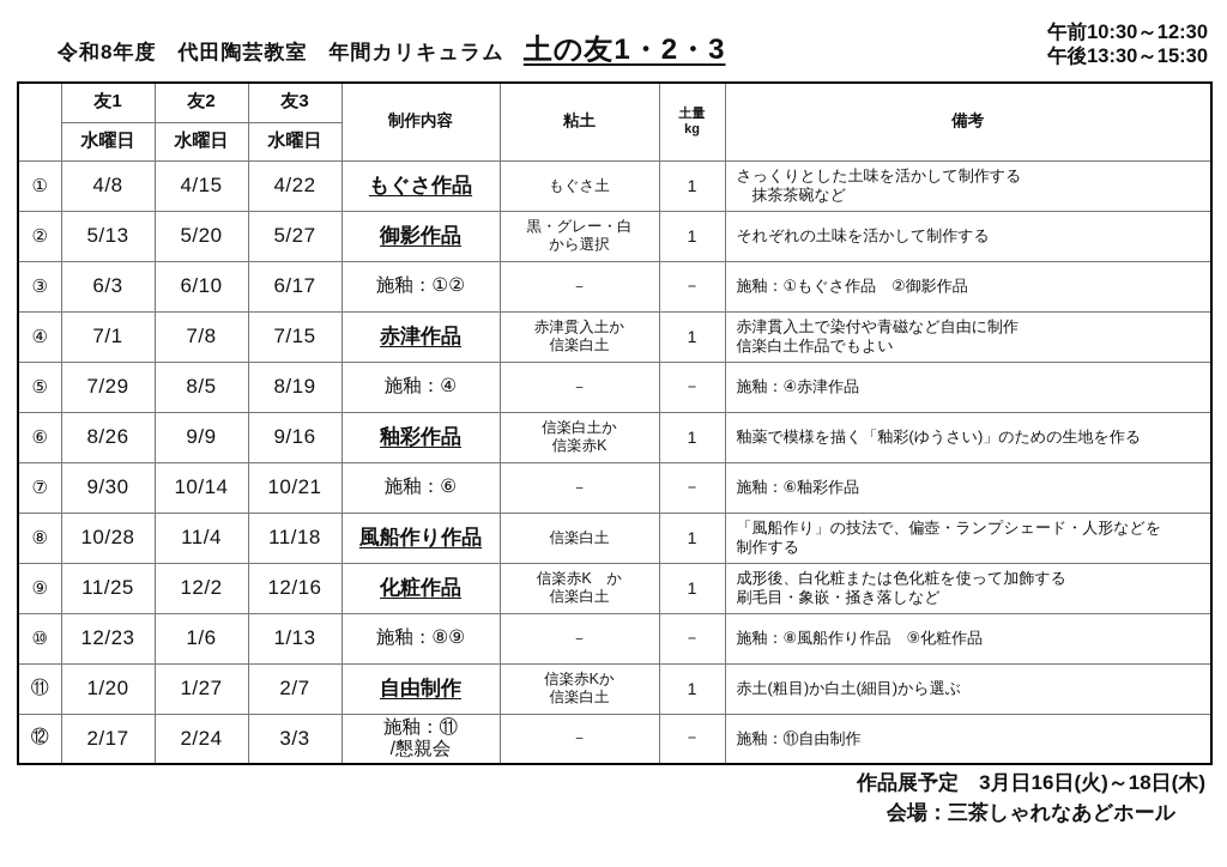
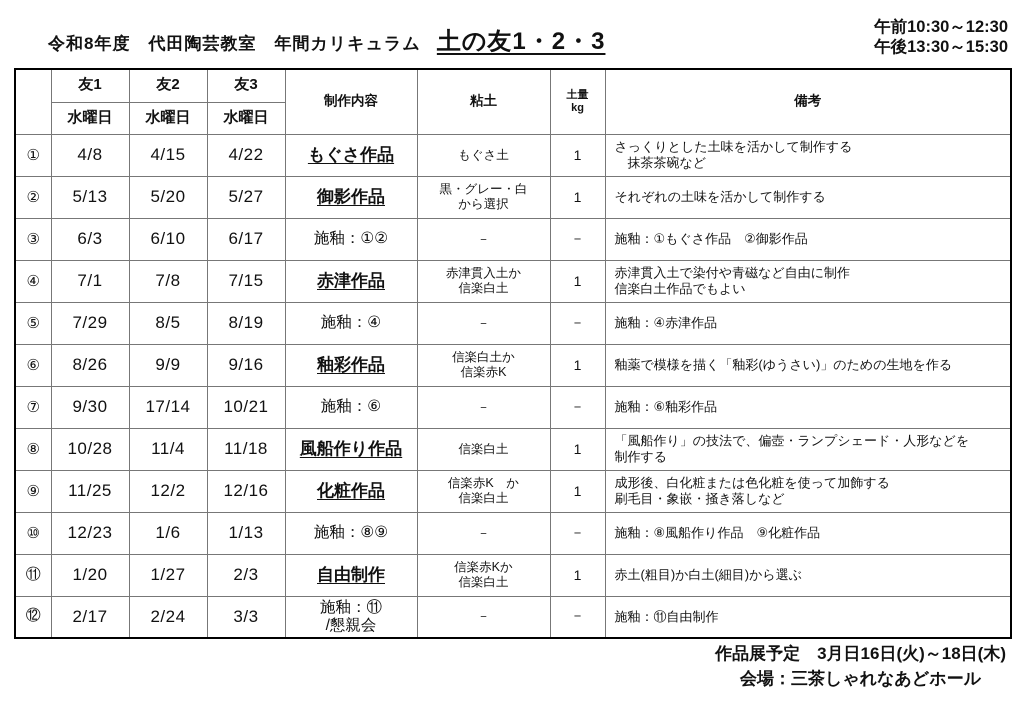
  令和8年度 代田陶芸教室 年間カリキュラム
  土の友1・2・3
  午前10:30～12:30
  午後13:30～15:30
  	友1	友2	友3	制作内容	粘土	土量 kg	備考
  水曜日	水曜日	水曜日
  ①	4/8	4/15	4/22	もぐさ作品	もぐさ土	1	さっくりとした土味を活かして制作する 抹茶茶碗など
  ②	5/13	5/20	5/27	御影作品	黒・グレー・白 から選択	1	それぞれの土味を活かして制作する
  ③	6/3	6/10	6/17	施釉：①②	－	－	施釉：①もぐさ作品 ②御影作品
  ④	7/1	7/8	7/15	赤津作品	赤津貫入土か 信楽白土	1	赤津貫入土で染付や青磁など自由に制作 信楽白土作品でもよい
  ⑤	7/29	8/5	8/19	施釉：④	－	－	施釉：④赤津作品
  ⑥	8/26	9/9	9/16	釉彩作品	信楽白土か 信楽赤K	1	釉薬で模様を描く「釉彩(ゆうさい)」のための生地を作る
- ⑦	9/30	10/14	10/21	施釉：⑥	－	－	施釉：⑥釉彩作品
+ ⑦	9/30	17/14	10/21	施釉：⑥	－	－	施釉：⑥釉彩作品
  ⑧	10/28	11/4	11/18	風船作り作品	信楽白土	1	「風船作り」の技法で、偏壺・ランプシェード・人形などを 制作する
  ⑨	11/25	12/2	12/16	化粧作品	信楽赤K か 信楽白土	1	成形後、白化粧または色化粧を使って加飾する 刷毛目・象嵌・掻き落しなど
  ⑩	12/23	1/6	1/13	施釉：⑧⑨	－	－	施釉：⑧風船作り作品 ⑨化粧作品
- ⑪	1/20	1/27	2/7	自由制作	信楽赤Kか 信楽白土	1	赤土(粗目)か白土(細目)から選ぶ
+ ⑪	1/20	1/27	2/3	自由制作	信楽赤Kか 信楽白土	1	赤土(粗目)か白土(細目)から選ぶ
  ⑫	2/17	2/24	3/3	施釉：⑪ /懇親会	－	－	施釉：⑪自由制作
  作品展予定 3月日16日(火)～18日(木)
  会場：三茶しゃれなあどホール
